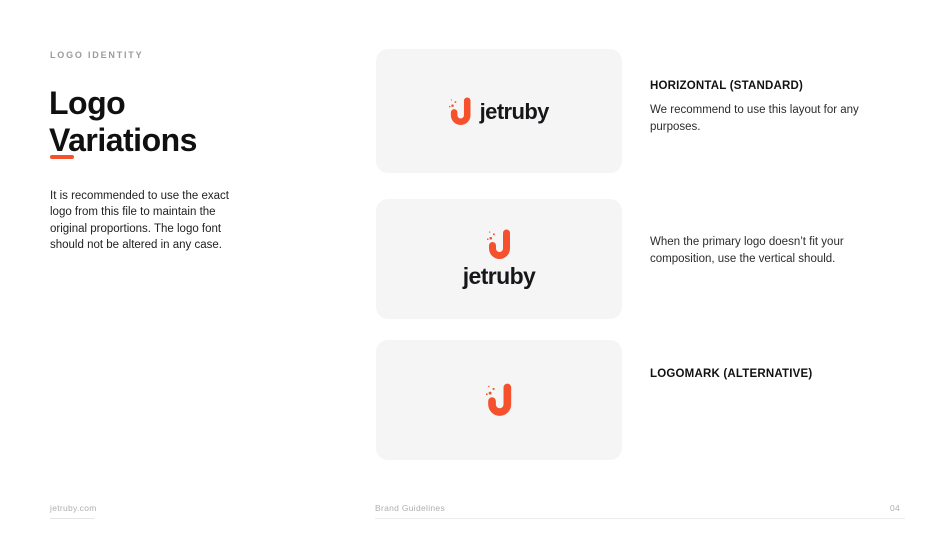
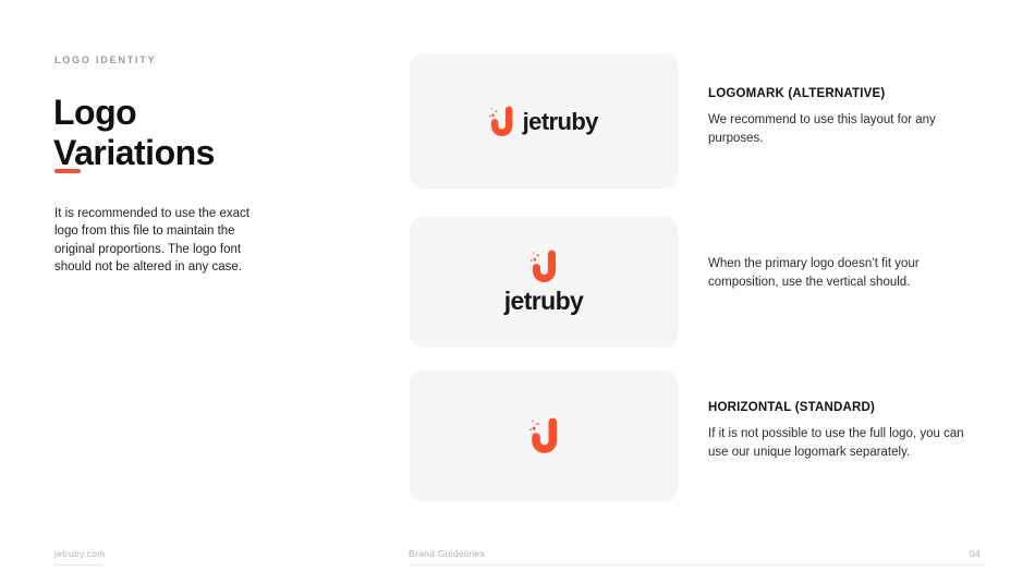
  LOGO IDENTITY
  Logo
  Variations
  It is recommended to use the exact logo from this file to maintain the original proportions. The logo font should not be altered in any case.
  jetruby
  jetruby
- HORIZONTAL (STANDARD)
+ LOGOMARK (ALTERNATIVE)
  We recommend to use this layout for any purposes.
  When the primary logo doesn’t fit your composition, use the vertical should.
- LOGOMARK (ALTERNATIVE)
+ HORIZONTAL (STANDARD)
+ If it is not possible to use the full logo, you can use our unique logomark separately.
  jetruby.com
  Brand Guidelines
  04
